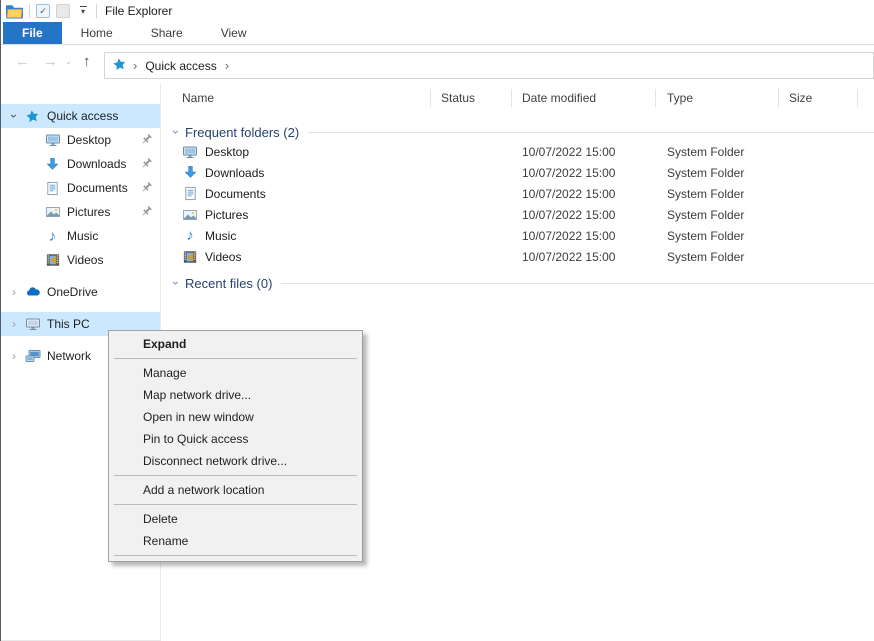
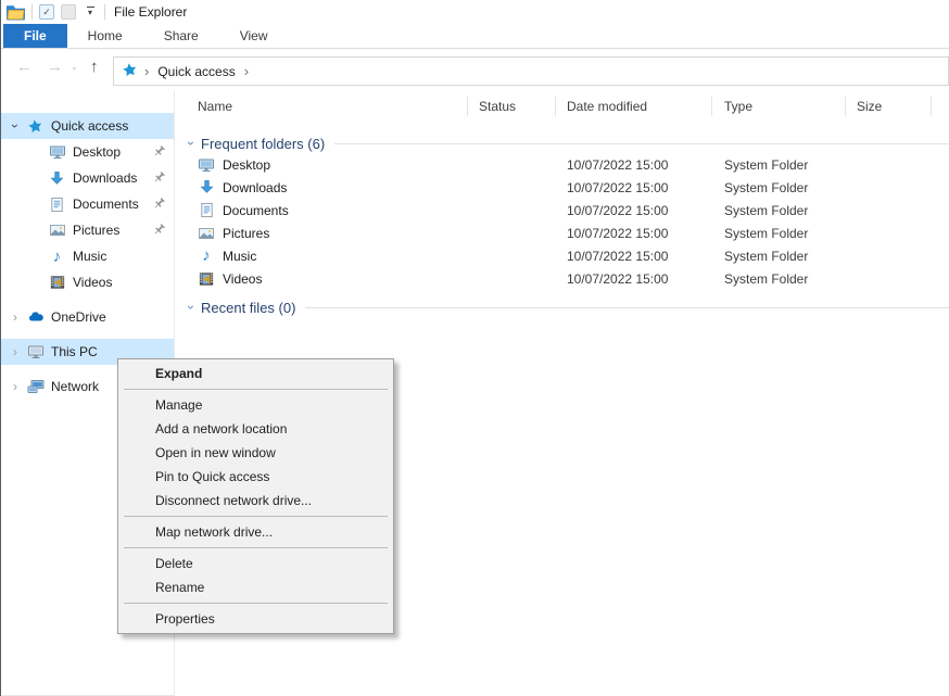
  ✓
  ▾
  File Explorer
  File
  Home
  Share
  View
  ←
  →
  ⌄
  ↑
  ›
  Quick access
  ›
  Quick access
  Desktop
  Downloads
  Documents
  Pictures
  ♪
  Music
  Videos
  ›
  OneDrive
  ›
  This PC
  ›
  Network
  Name
  Status
  Date modified
  Type
  Size
- Frequent folders (2)
+ Frequent folders (6)
  Desktop
  10/07/2022 15:00
  System Folder
  Downloads
  10/07/2022 15:00
  System Folder
  Documents
  10/07/2022 15:00
  System Folder
  Pictures
  10/07/2022 15:00
  System Folder
  ♪
  Music
  10/07/2022 15:00
  System Folder
  Videos
  10/07/2022 15:00
  System Folder
  Recent files (0)
  Expand
  Manage
- Map network drive...
+ Add a network location
  Open in new window
  Pin to Quick access
  Disconnect network drive...
- Add a network location
+ Map network drive...
  Delete
  Rename
+ Properties
